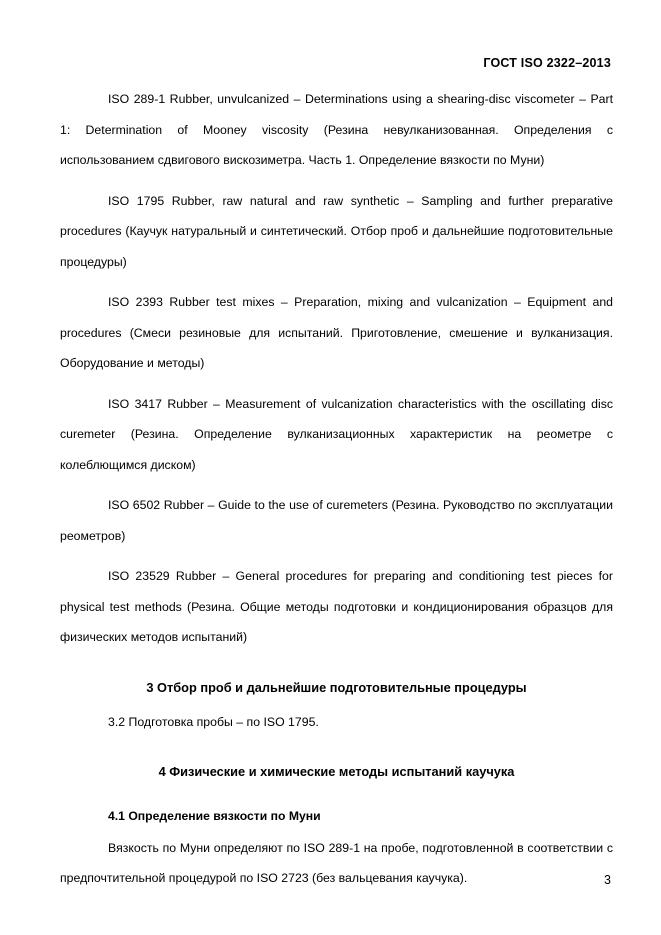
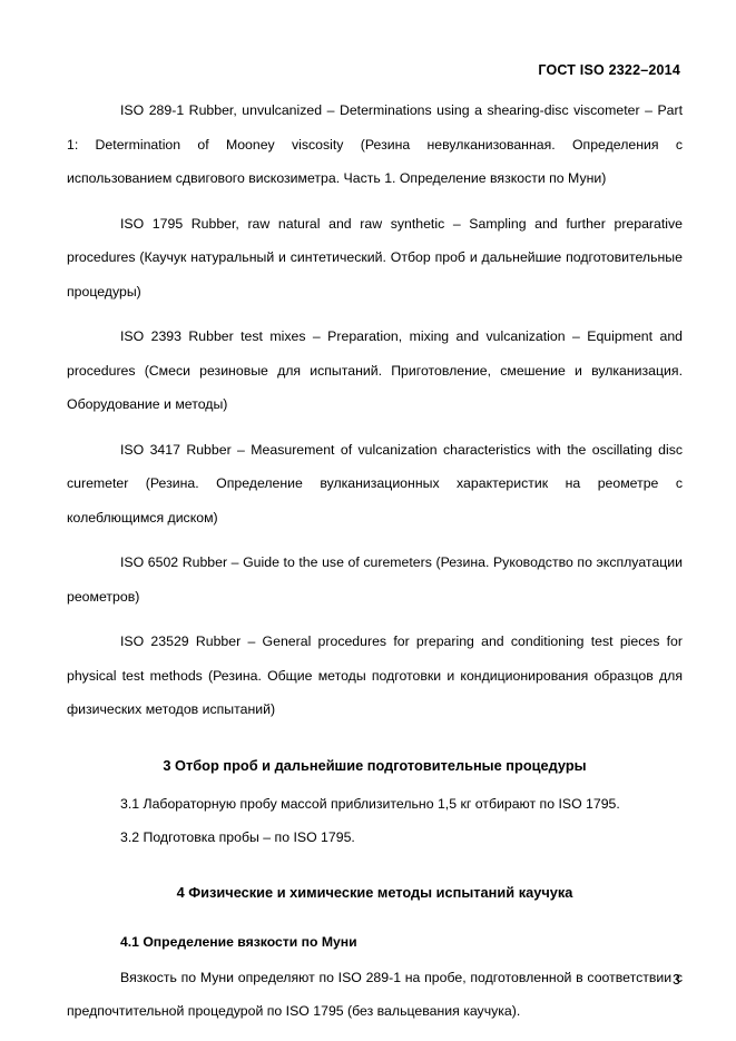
- ГОСТ ISO 2322–2013
+ ГОСТ ISO 2322–2014
  ISO 289-1 Rubber, unvulcanized – Determinations using a shearing-disc viscometer – Part 1: Determination of Mooney viscosity (Резина невулканизованная. Определения с использованием сдвигового вискозиметра. Часть 1. Определение вязкости по Муни)
  ISO 1795 Rubber, raw natural and raw synthetic – Sampling and further preparative procedures (Каучук натуральный и синтетический. Отбор проб и дальнейшие подготовительные процедуры)
  ISO 2393 Rubber test mixes – Preparation, mixing and vulcanization – Equipment and procedures (Смеси резиновые для испытаний. Приготовление, смешение и вулканизация. Оборудование и методы)
  ISO 3417 Rubber – Measurement of vulcanization characteristics with the oscillating disc curemeter (Резина. Определение вулканизационных характеристик на реометре с колеблющимся диском)
  ISO 6502 Rubber – Guide to the use of curemeters (Резина. Руководство по эксплуатации реометров)
  ISO 23529 Rubber – General procedures for preparing and conditioning test pieces for physical test methods (Резина. Общие методы подготовки и кондиционирования образцов для физических методов испытаний)
  3 Отбор проб и дальнейшие подготовительные процедуры
+ 3.1 Лабораторную пробу массой приблизительно 1,5 кг отбирают по ISO 1795.
  3.2 Подготовка пробы – по ISO 1795.
  4 Физические и химические методы испытаний каучука
  4.1 Определение вязкости по Муни
- Вязкость по Муни определяют по ISO 289-1 на пробе, подготовленной в соответствии с предпочтительной процедурой по ISO 2723 (без вальцевания каучука).
+ Вязкость по Муни определяют по ISO 289-1 на пробе, подготовленной в соответствии с предпочтительной процедурой по ISO 1795 (без вальцевания каучука).
  3
